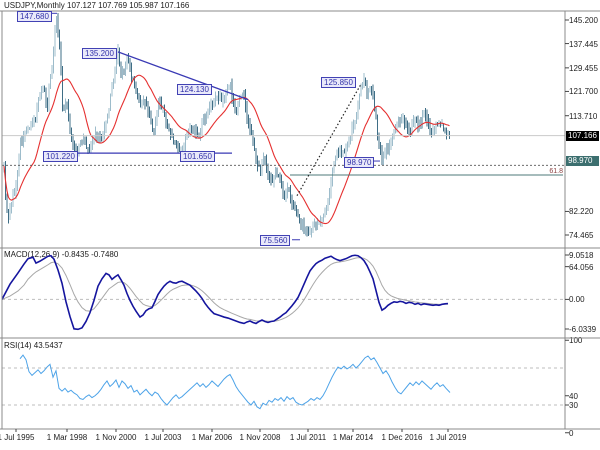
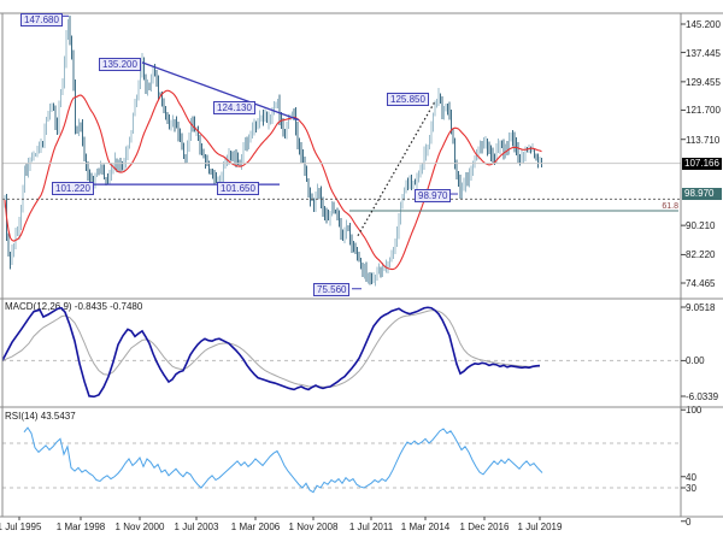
- USDJPY,Monthly 107.127 107.769 105.987 107.166
  MACD(12,26,9) -0.8435 -0.7480
  RSI(14) 43.5437
  145.200
  137.445
  129.455
  121.700
  113.710
- 64.056
+ 90.210
  82.220
  74.465
  9.0518
  0.00
  -6.0339
  100
  40
  30
  0
  107.166
  98.970
  Jul 1995
  1 Mar 1998
  1 Nov 2000
  1 Jul 2003
  1 Mar 2006
  1 Nov 2008
  1 Jul 2011
  1 Mar 2014
  1 Dec 2016
  1 Jul 2019
  147.680
  135.200
  124.130
  101.220
  101.650
  125.850
  98.970
  75.560
